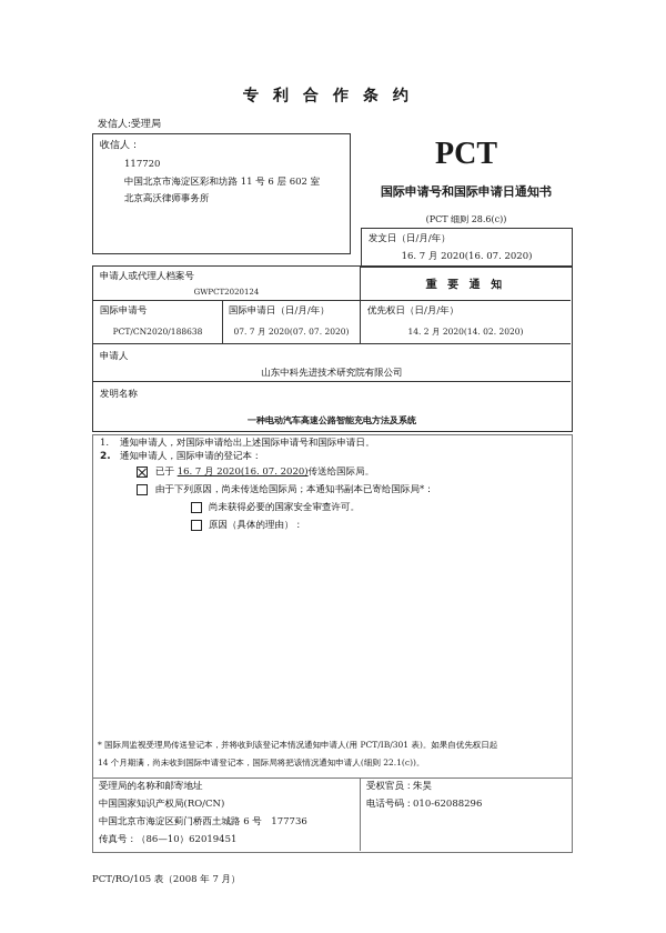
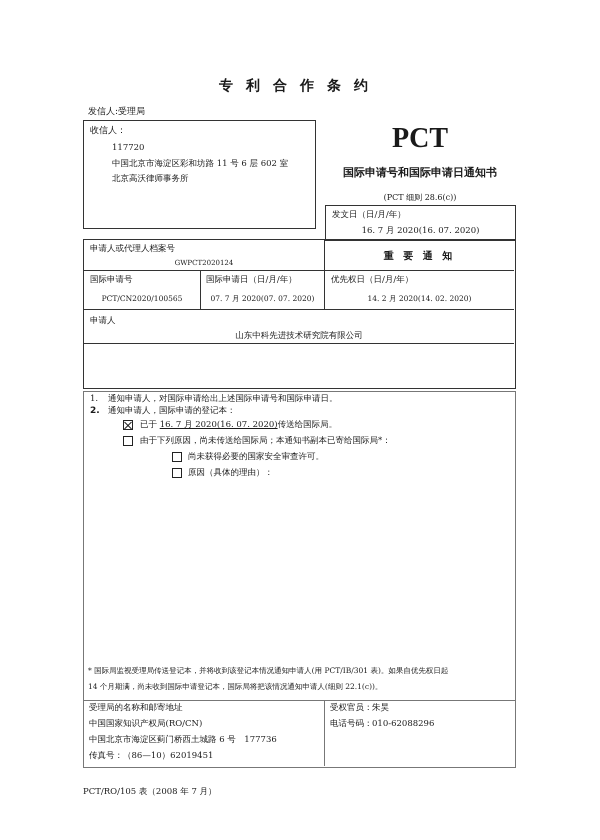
  专利合作条约
  发信人:受理局
  收信人：
  117720
  中国北京市海淀区彩和坊路 11 号 6 层 602 室
  北京高沃律师事务所
  PCT
  国际申请号和国际申请日通知书
  (PCT 细则 28.6(c))
  发文日（日/月/年）
  16. 7 月 2020(16. 07. 2020)
  申请人或代理人档案号
  GWPCT2020124
  重 要 通 知
  国际申请号
- PCT/CN2020/188638
+ PCT/CN2020/100565
  国际申请日（日/月/年）
  07. 7 月 2020(07. 07. 2020)
  优先权日（日/月/年）
  14. 2 月 2020(14. 02. 2020)
  申请人
  山东中科先进技术研究院有限公司
- 发明名称
- 一种电动汽车高速公路智能充电方法及系统
  1.
  通知申请人，对国际申请给出上述国际申请号和国际申请日。
  2.
  通知申请人，国际申请的登记本：
  已于 16. 7 月 2020(16. 07. 2020)传送给国际局。
  由于下列原因，尚未传送给国际局；本通知书副本已寄给国际局*：
  尚未获得必要的国家安全审查许可。
  原因（具体的理由）：
  * 国际局监视受理局传送登记本，并将收到该登记本情况通知申请人(用 PCT/IB/301 表)。如果自优先权日起
  14 个月期满，尚未收到国际申请登记本，国际局将把该情况通知申请人(细则 22.1(c))。
  受理局的名称和邮寄地址
  中国国家知识产权局(RO/CN)
  中国北京市海淀区蓟门桥西土城路 6 号 177736
  传真号：（86—10）62019451
  受权官员：
  朱昊
  电话号码：
  010-62088296
  PCT/RO/105 表（2008 年 7 月）
